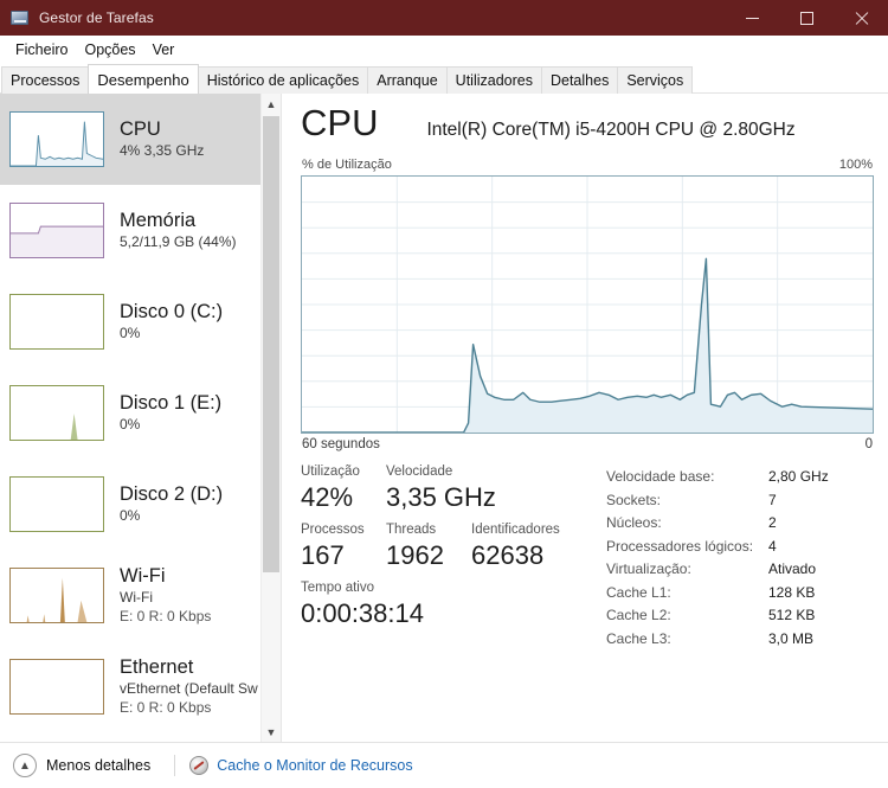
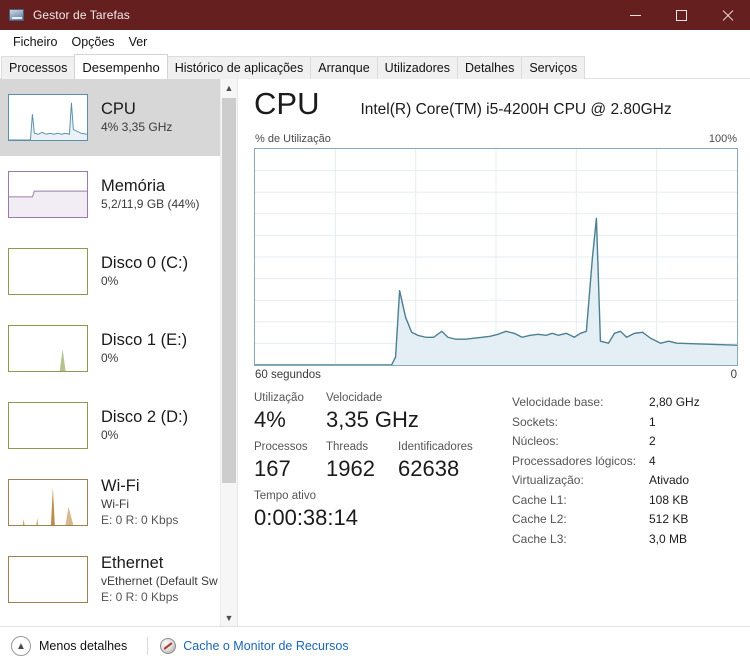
  Gestor de Tarefas
  Ficheiro
  Opções
  Ver
  Processos
  Desempenho
  Histórico de aplicações
  Arranque
  Utilizadores
  Detalhes
  Serviços
  CPU
  4% 3,35 GHz
  Memória
  5,2/11,9 GB (44%)
  Disco 0 (C:)
  0%
  Disco 1 (E:)
  0%
  Disco 2 (D:)
  0%
  Wi-Fi
  Wi-Fi
  E: 0 R: 0 Kbps
  Ethernet
  vEthernet (Default Sw
  E: 0 R: 0 Kbps
  ▲
  ▼
  CPU
  Intel(R) Core(TM) i5-4200H CPU @ 2.80GHz
  % de Utilização
  100%
  60 segundos
  0
  Utilização
- 42%
+ 4%
  Velocidade
  3,35 GHz
  Processos
  167
  Threads
  1962
  Identificadores
  62638
  Tempo ativo
  0:00:38:14
  Velocidade base:
  2,80 GHz
  Sockets:
- 7
+ 1
  Núcleos:
  2
  Processadores lógicos:
  4
  Virtualização:
  Ativado
  Cache L1:
- 128 KB
+ 108 KB
  Cache L2:
  512 KB
  Cache L3:
  3,0 MB
  ▲
  Menos detalhes
  Cache o Monitor de Recursos
